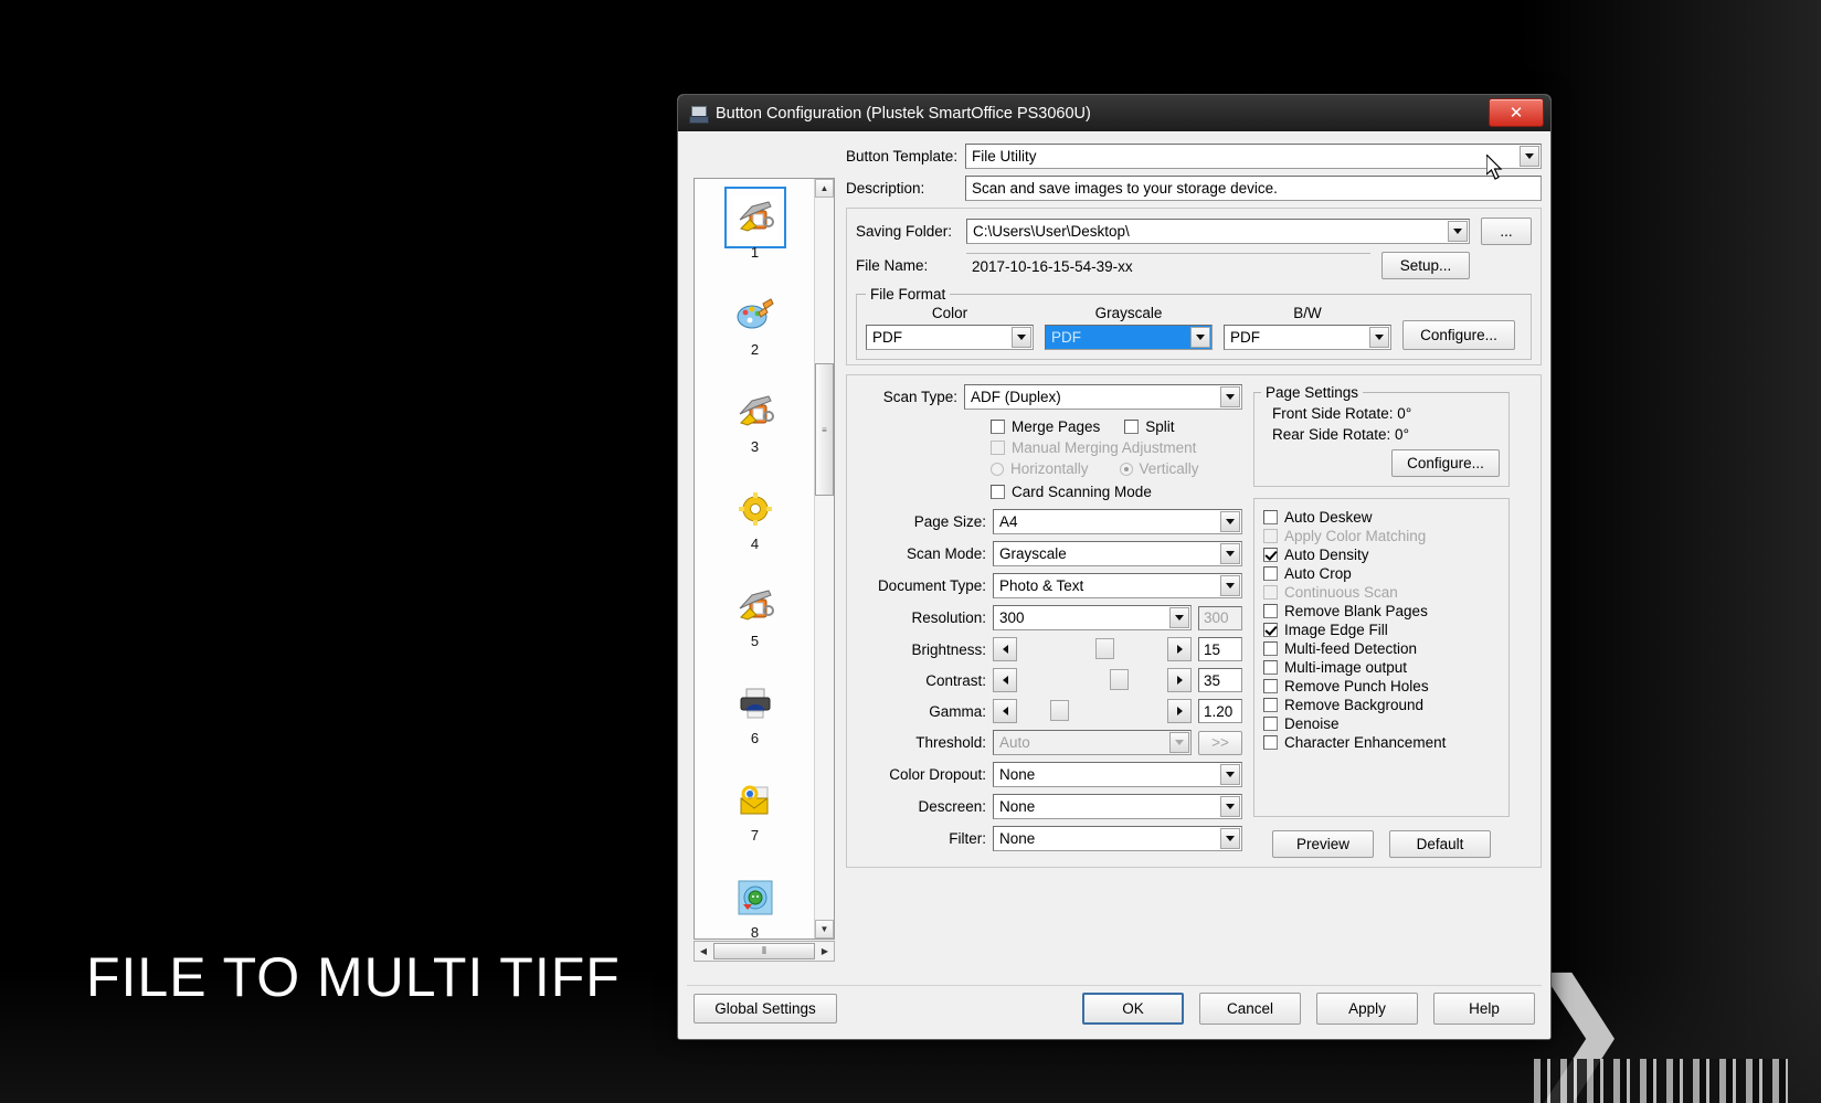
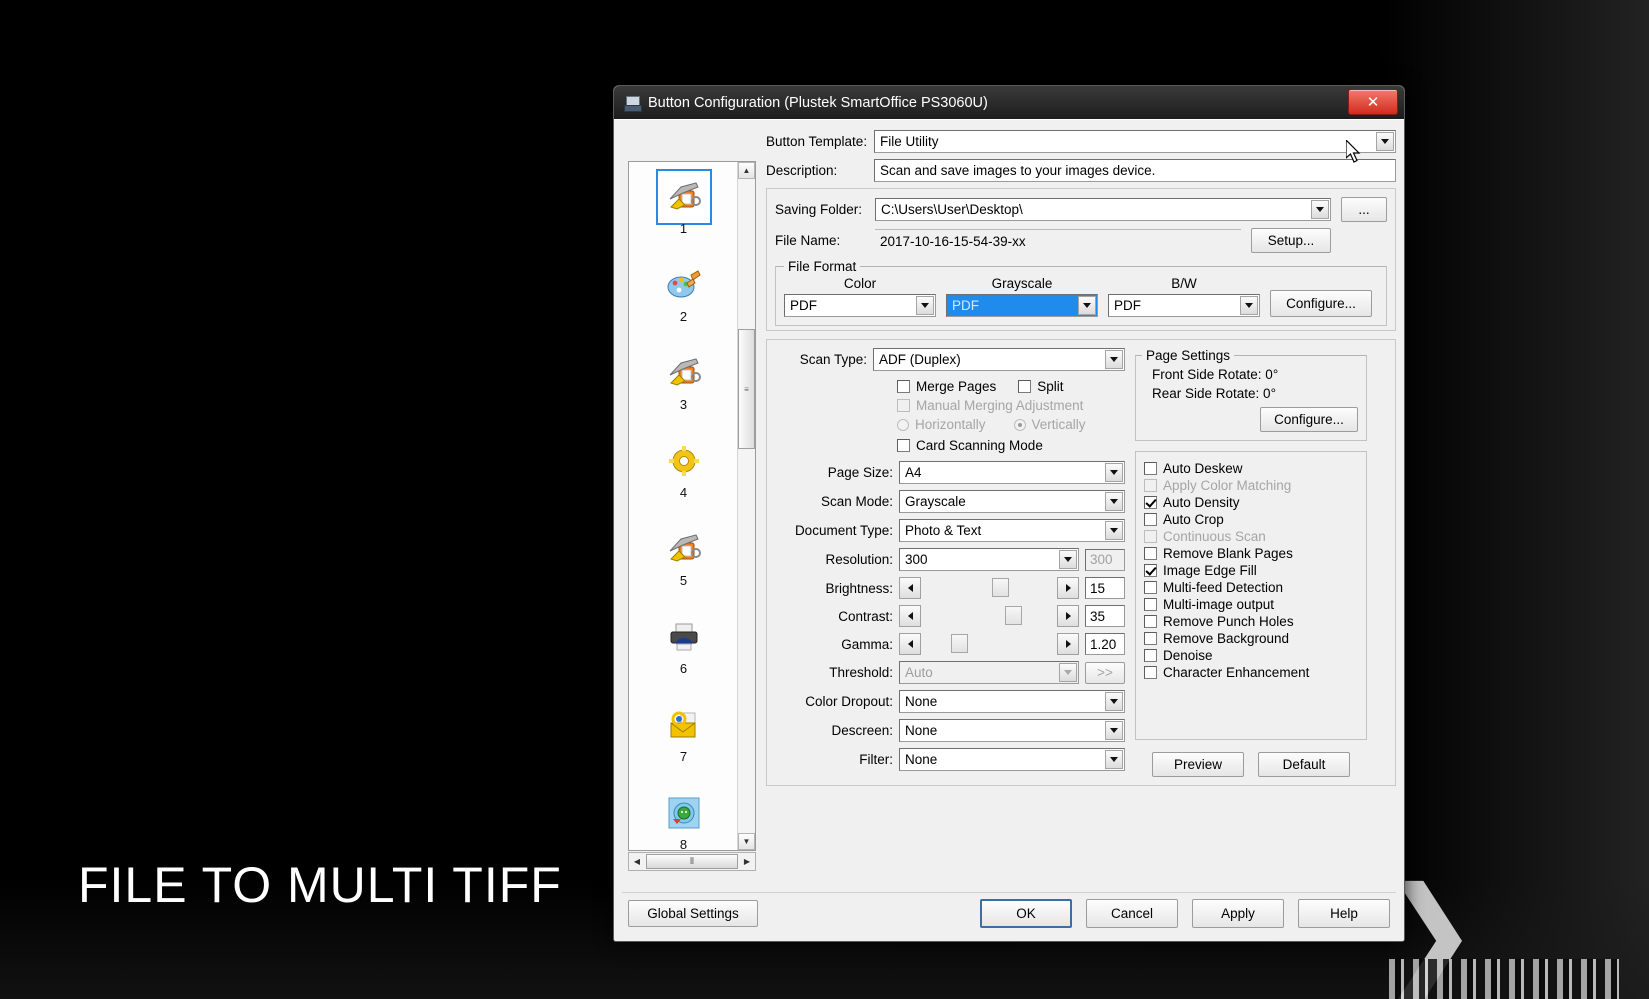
  ❯
  FILE TO MULTI TIFF
  Button Configuration (Plustek SmartOffice PS3060U)
  ✕
  1
  2
  3
  4
  5
  6
  7
  8
  ▲
  ≡
  ▼
  ◀
  ⦀
  ▶
  Button Template:
  File Utility
  Description:
- Scan and save images to your storage device.
+ Scan and save images to your images device.
  Saving Folder:
  C:\Users\User\Desktop\
  ...
  File Name:
  2017-10-16-15-54-39-xx
  Setup...
  File Format
  Color
  PDF
  Grayscale
  PDF
  B/W
  PDF
  Configure...
  Scan Type:
  ADF (Duplex)
  Merge Pages
  Split
  Manual Merging Adjustment
  Horizontally
  Vertically
  Card Scanning Mode
  Page Size:
  A4
  Scan Mode:
  Grayscale
  Document Type:
  Photo & Text
  Resolution:
  300
  300
  Brightness:
  15
  Contrast:
  35
  Gamma:
  1.20
  Threshold:
  Auto
  >>
  Color Dropout:
  None
  Descreen:
  None
  Filter:
  None
  Page Settings
  Front Side Rotate: 0°
  Rear Side Rotate: 0°
  Configure...
  Auto Deskew
  Apply Color Matching
  Auto Density
  Auto Crop
  Continuous Scan
  Remove Blank Pages
  Image Edge Fill
  Multi-feed Detection
  Multi-image output
  Remove Punch Holes
  Remove Background
  Denoise
  Character Enhancement
  Preview
  Default
  Global Settings
  OK
  Cancel
  Apply
  Help
